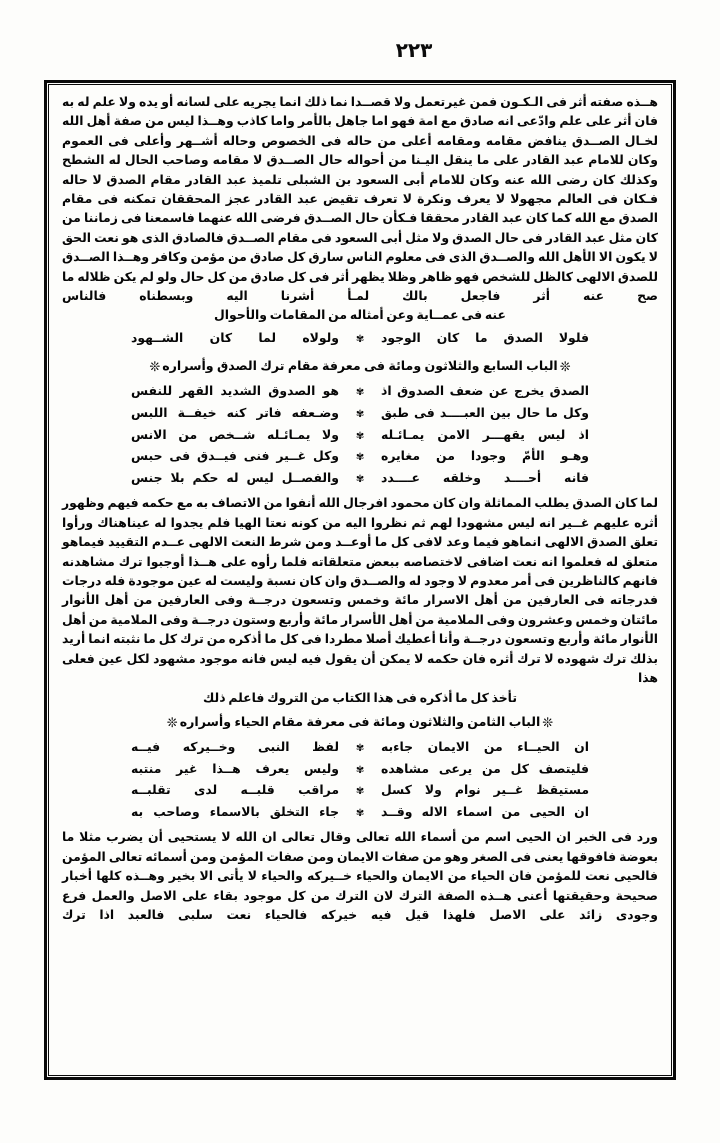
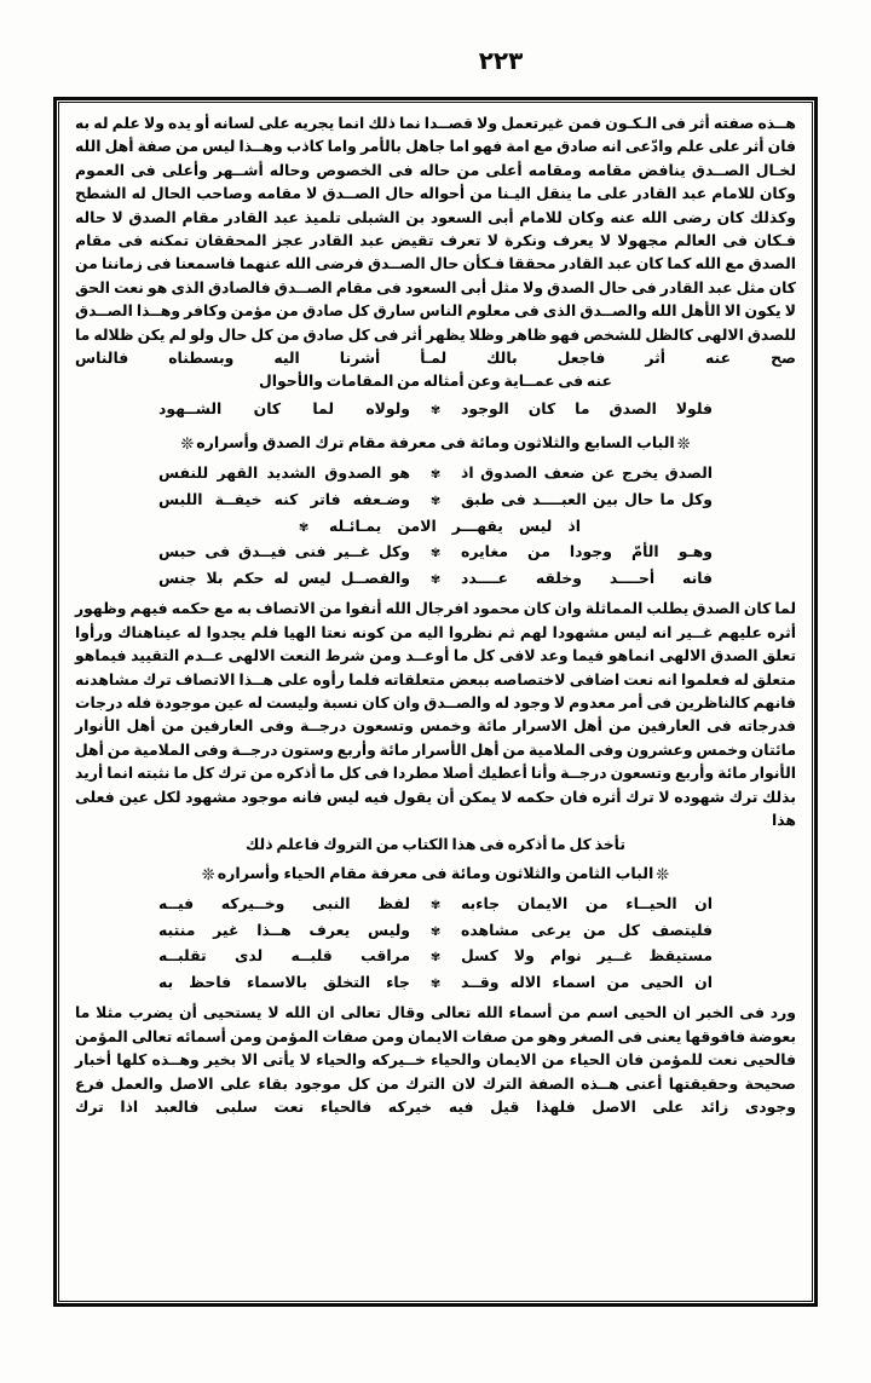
  ٢٢٣
  هــذه صفته أثر فى الـكـون فمن غيرتعمل ولا قصــدا نما ذلك انما يجريه على لسانه أو يده ولا علم له به فان أثر على علم وادّعى انه صادق مع امة فهو اما جاهل بالأمر واما كاذب وهــذا ليس من صفة أهل الله لخـال الصــدق ينافض مقامه ومقامه أعلى من حاله فى الخصوص وحاله أشــهر وأعلى فى العموم وكان للامام عبد القادر على ما ينقل اليـنا من أحواله حال الصــدق لا مقامه وصاحب الحال له الشطح وكذلك كان رضى الله عنه وكان للامام أبى السعود بن الشبلى تلميذ عبد القادر مقام الصدق لا حاله فـكان فى العالم مجهولا لا يعرف ونكرة لا تعرف تقيض عبد القادر عجز المحققان تمكنه فى مقام الصدق مع الله كما كان عبد القادر محققا فـكأن حال الصــدق فرضى الله عنهما فاسمعنا فى زماننا من كان مثل عبد القادر فى حال الصدق ولا مثل أبى السعود فى مقام الصــدق فالصادق الذى هو نعت الحق لا يكون الا الأهل الله والصــدق الذى فى معلوم الناس سارق كل صادق من مؤمن وكافر وهــذا الصــدق للصدق الالهى كالظل للشخص فهو ظاهر وظلا يظهر أثر فى كل صادق من كل حال ولو لم يكن ظلاله ما صح عنه أثر فاجعل بالك لمـأ أشرنا اليه وبسطناه فالناس
  عنه فى عمــاية وعن أمثاله من المقامات والأحوال
  فلولا الصدق ما كان الوجود
  ✾
  ولولاه لما كان الشــهود
  ❊الباب السابع والثلاثون ومائة فى معرفة مقام ترك الصدق وأسراره❊
  الصدق يخرج عن ضعف الصدوق اذ
  ✾
  هو الصدوق الشديد القهر للنفس
  وكل ما حال بين العبــــد فى طبق
  ✾
  وضـعفه فاتر كنه خيفــة اللبس
  اذ ليس يقهـــر الامن يمـائـله
  ✾
- ولا يمـائـله شــخص من الانس
  وهـو الأمّ وجودا من مغايره
  ✾
  وكل غــير فنى فيــدق فى حبس
  فانه أحــــد وخلقه عــــدد
  ✾
  والفصــل ليس له حكم بلا جنس
- لما كان الصدق يطلب المماثلة وان كان محمود افرجال الله أنفوا من الاتصاف به مع حكمه فيهم وظهور أثره عليهم غــير انه ليس مشهودا لهم ثم نظروا اليه من كونه نعتا الهيا فلم يجدوا له عيناهناك ورأوا تعلق الصدق الالهى انماهو فيما وعد لافى كل ما أوعــد ومن شرط النعت الالهى عــدم التقييد فيماهو متعلق له فعلموا انه نعت اضافى لاختصاصه ببعض متعلقاته فلما رأوه على هــذا أوجبوا ترك مشاهدنه فانهم كالناظرين فى أمر معدوم لا وجود له والصــدق وان كان نسبة وليست له عين موجودة فله درجات فدرجاته فى العارفين من أهل الاسرار مائة وخمس وتسعون درجــة وفى العارفين من أهل الأنوار مائتان وخمس وعشرون وفى الملامية من أهل الأسرار مائة وأربع وستون درجــة وفى الملامية من أهل الأنوار مائة وأربع وتسعون درجــة وأنا أعطيك أصلا مطردا فى كل ما أذكره من ترك كل ما نثبته انما أريد بذلك ترك شهوده لا ترك أثره فان حكمه لا يمكن أن يقول فيه ليس فانه موجود مشهود لكل عين فعلى هذا
+ لما كان الصدق يطلب المماثلة وان كان محمود افرجال الله أنفوا من الاتصاف به مع حكمه فيهم وظهور أثره عليهم غــير انه ليس مشهودا لهم ثم نظروا اليه من كونه نعتا الهيا فلم يجدوا له عيناهناك ورأوا تعلق الصدق الالهى انماهو فيما وعد لافى كل ما أوعــد ومن شرط النعت الالهى عــدم التقييد فيماهو متعلق له فعلموا انه نعت اضافى لاختصاصه ببعض متعلقاته فلما رأوه على هــذا الاتصاف ترك مشاهدنه فانهم كالناظرين فى أمر معدوم لا وجود له والصــدق وان كان نسبة وليست له عين موجودة فله درجات فدرجاته فى العارفين من أهل الاسرار مائة وخمس وتسعون درجــة وفى العارفين من أهل الأنوار مائتان وخمس وعشرون وفى الملامية من أهل الأسرار مائة وأربع وستون درجــة وفى الملامية من أهل الأنوار مائة وأربع وتسعون درجــة وأنا أعطيك أصلا مطردا فى كل ما أذكره من ترك كل ما نثبته انما أريد بذلك ترك شهوده لا ترك أثره فان حكمه لا يمكن أن يقول فيه ليس فانه موجود مشهود لكل عين فعلى هذا
  تأخذ كل ما أذكره فى هذا الكتاب من التروك فاعلم ذلك
  ❊الباب الثامن والثلاثون ومائة فى معرفة مقام الحياء وأسراره❊
  ان الحيــاء من الايمان جاءبه
  ✾
  لفظ النبى وخــيركه فيــه
  فليتصف كل من يرعى مشاهده
  ✾
  وليس يعرف هــذا غير منتبه
  مستيقظ غــير نوام ولا كسل
  ✾
  مراقب قلبــه لدى تقلبــه
  ان الحيى من اسماء الاله وقــد
  ✾
- جاء التخلق بالاسماء وصاحب به
+ جاء التخلق بالاسماء فاحظ به
  ورد فى الخبر ان الحيى اسم من أسماء الله تعالى وقال تعالى ان الله لا يستحيى أن يضرب مثلا ما بعوضة فافوقها يعنى فى الصغر وهو من صفات الايمان ومن صفات المؤمن ومن أسمائه تعالى المؤمن فالحيى نعت للمؤمن فان الحياء من الايمان والحياء خــيركه والحياء لا يأتى الا بخير وهــذه كلها أخبار صحيحة وحقيقتها أعنى هــذه الصفة الترك لان الترك من كل موجود بقاء على الاصل والعمل فرع وجودى زائد على الاصل فلهذا قيل فيه خيركه فالحياء نعت سلبى فالعبد اذا ترك
